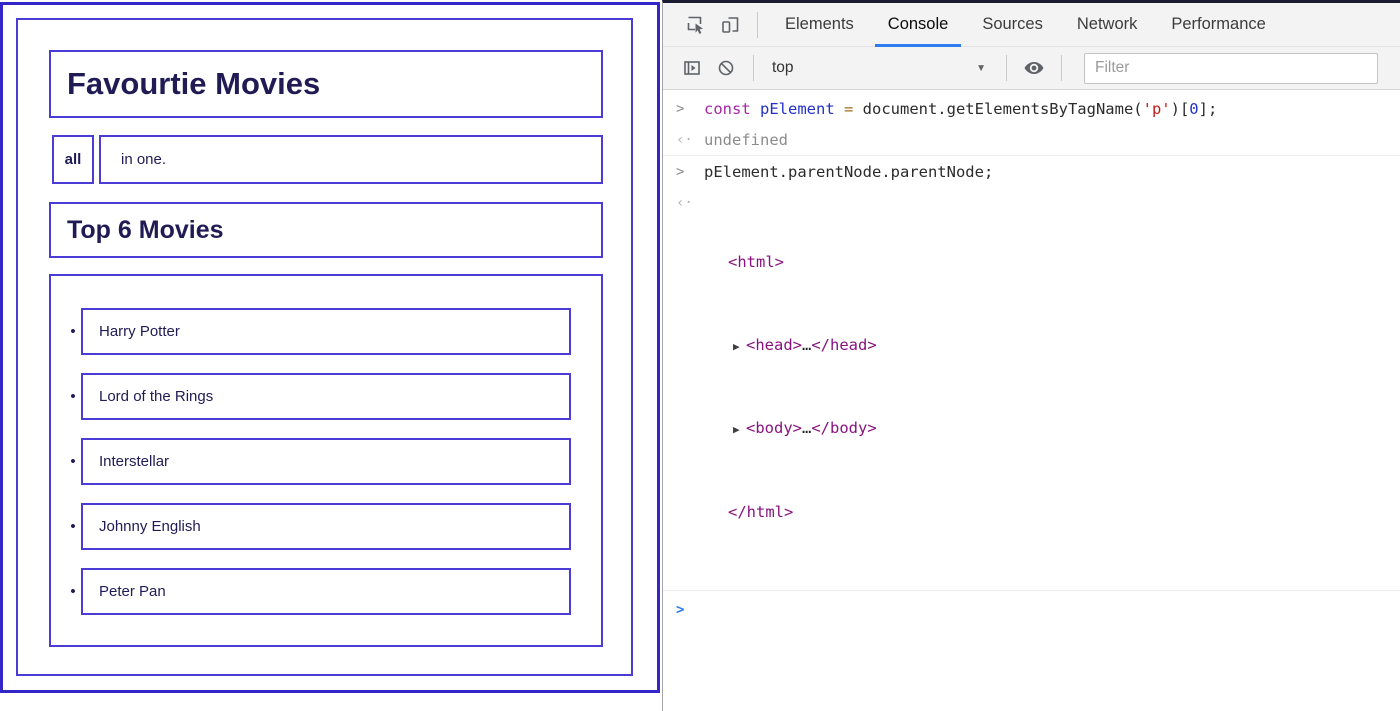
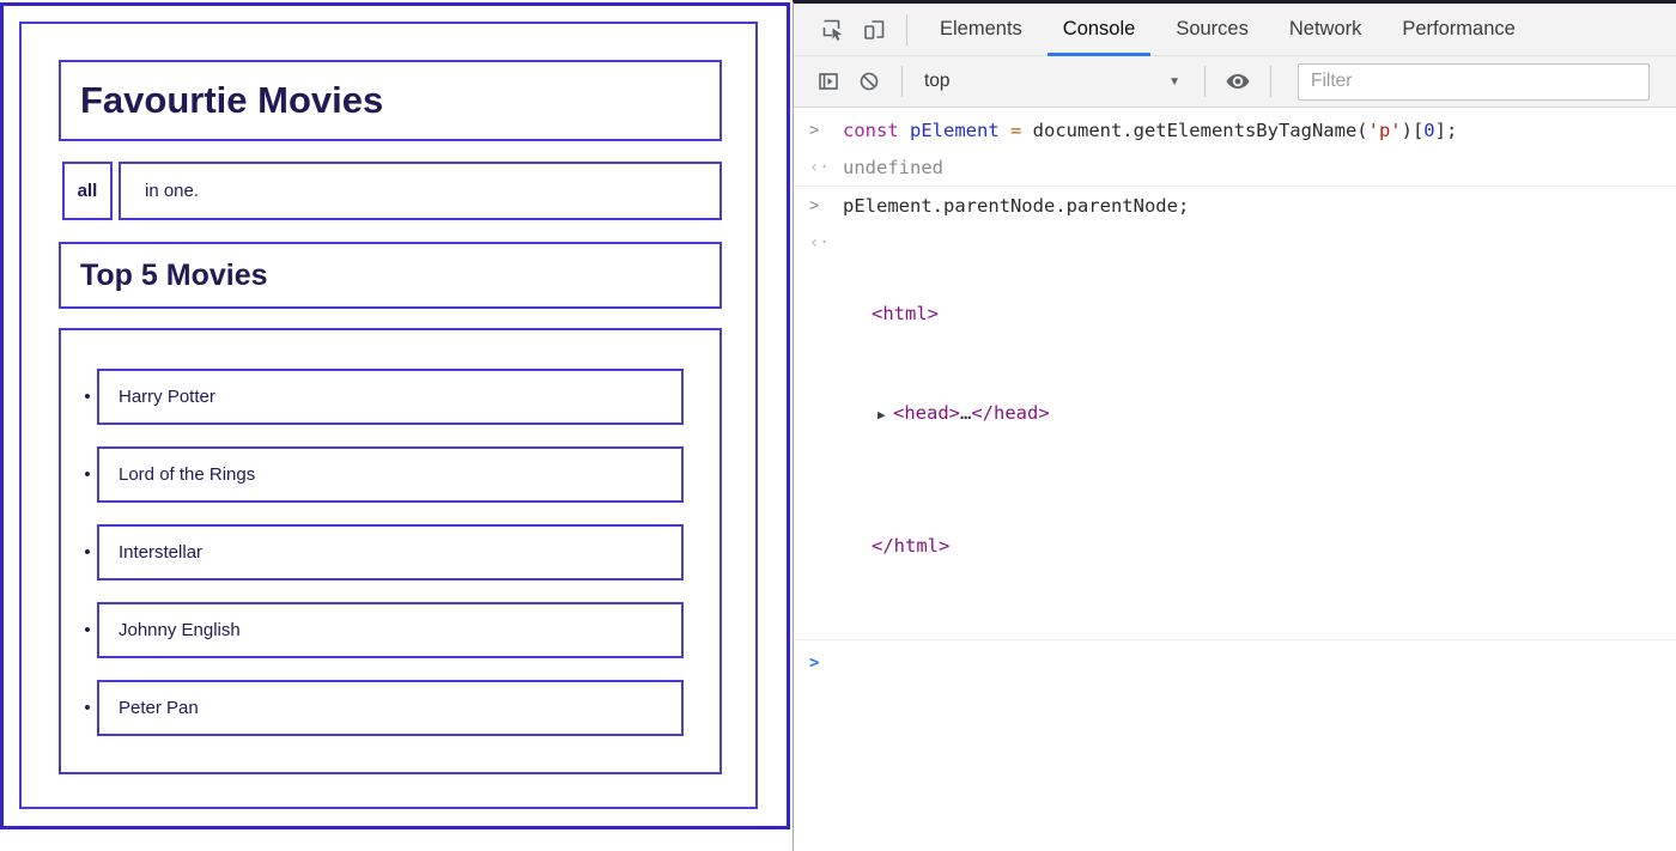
  Favourtie Movies
  all
  in one.
- Top 6 Movies
+ Top 5 Movies
  •
  Harry Potter
  •
  Lord of the Rings
  •
  Interstellar
  •
  Johnny English
  •
  Peter Pan
  Elements
  Console
  Sources
  Network
  Performance
  top
  ▼
  Filter
  >
  const pElement = document.getElementsByTagName('p')[0];
  ‹·
  undefined
  >
  pElement.parentNode.parentNode;
  ‹·
  <html>
  ▶ <head>…</head>
- ▶ <body>…</body>
  </html>
  >
